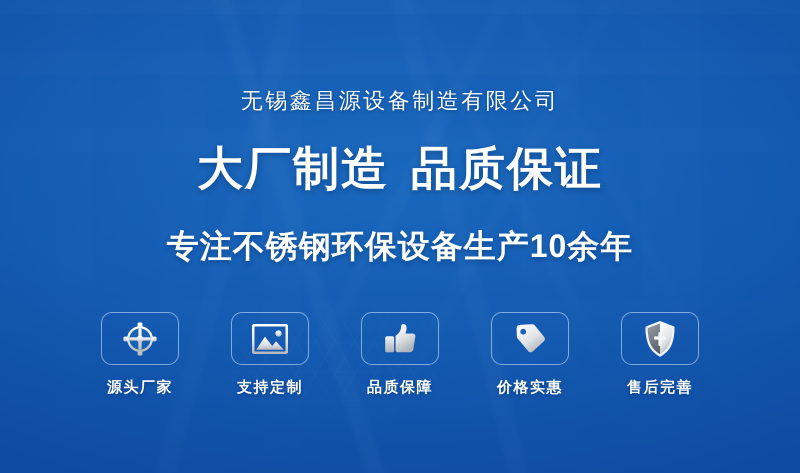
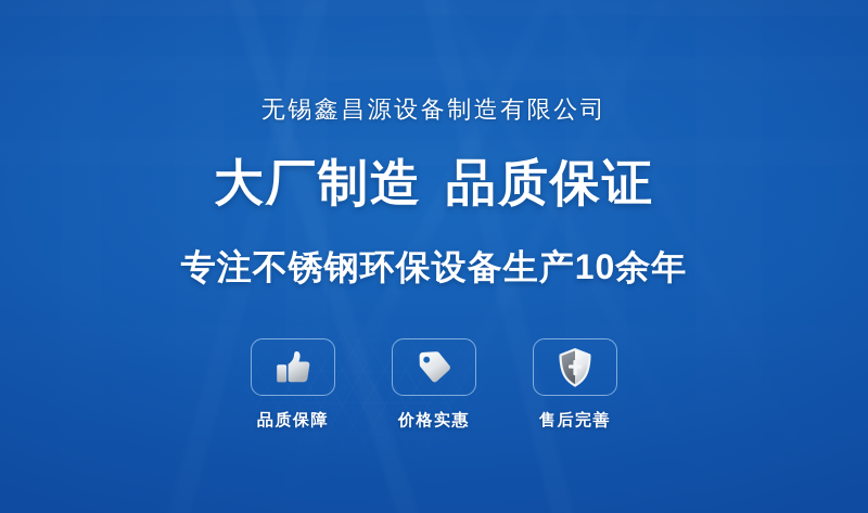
  无锡鑫昌源设备制造有限公司
  大厂制造 品质保证
  专注不锈钢环保设备生产10余年
- 源头厂家
- 支持定制
  品质保障
  价格实惠
  售后完善
